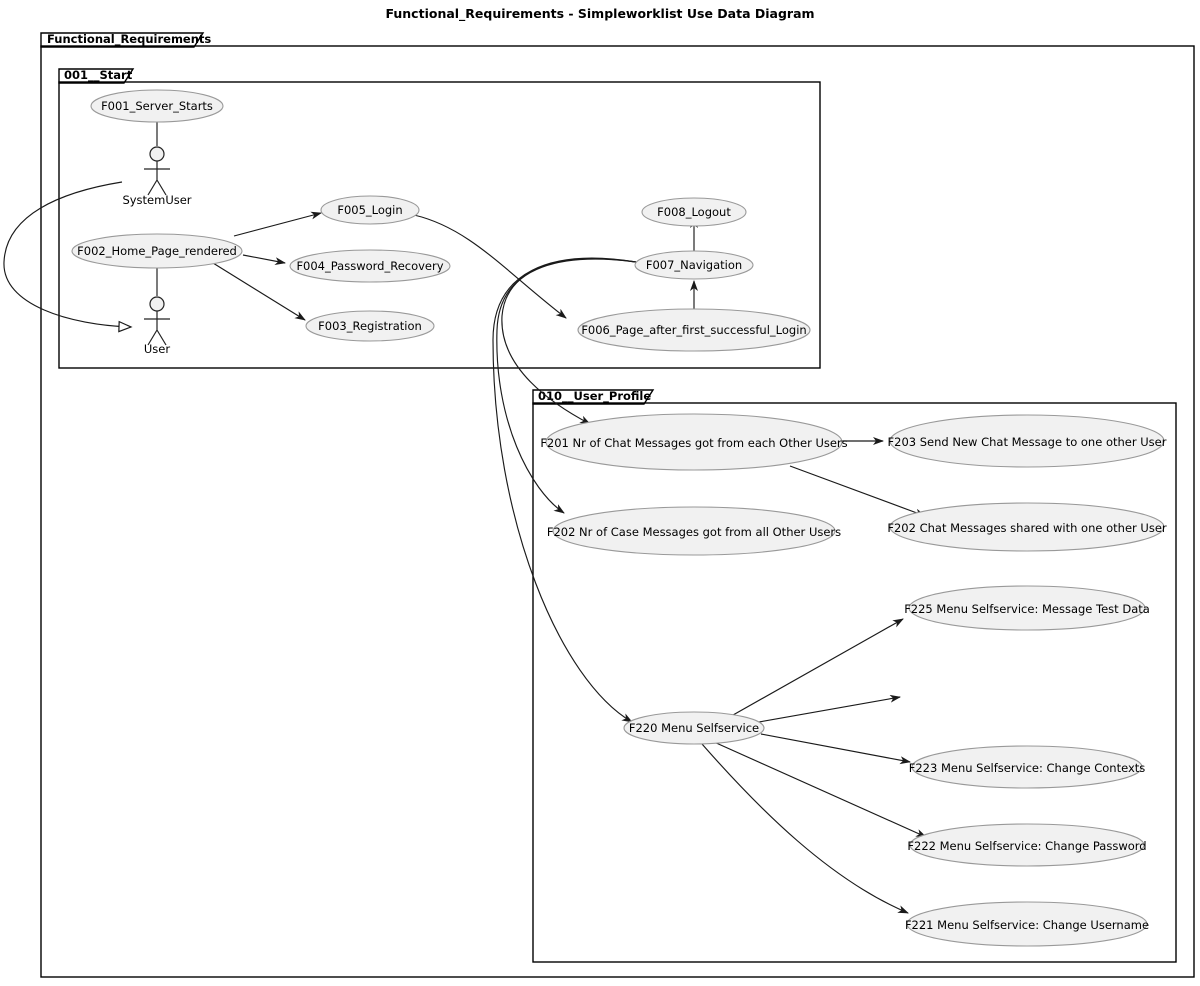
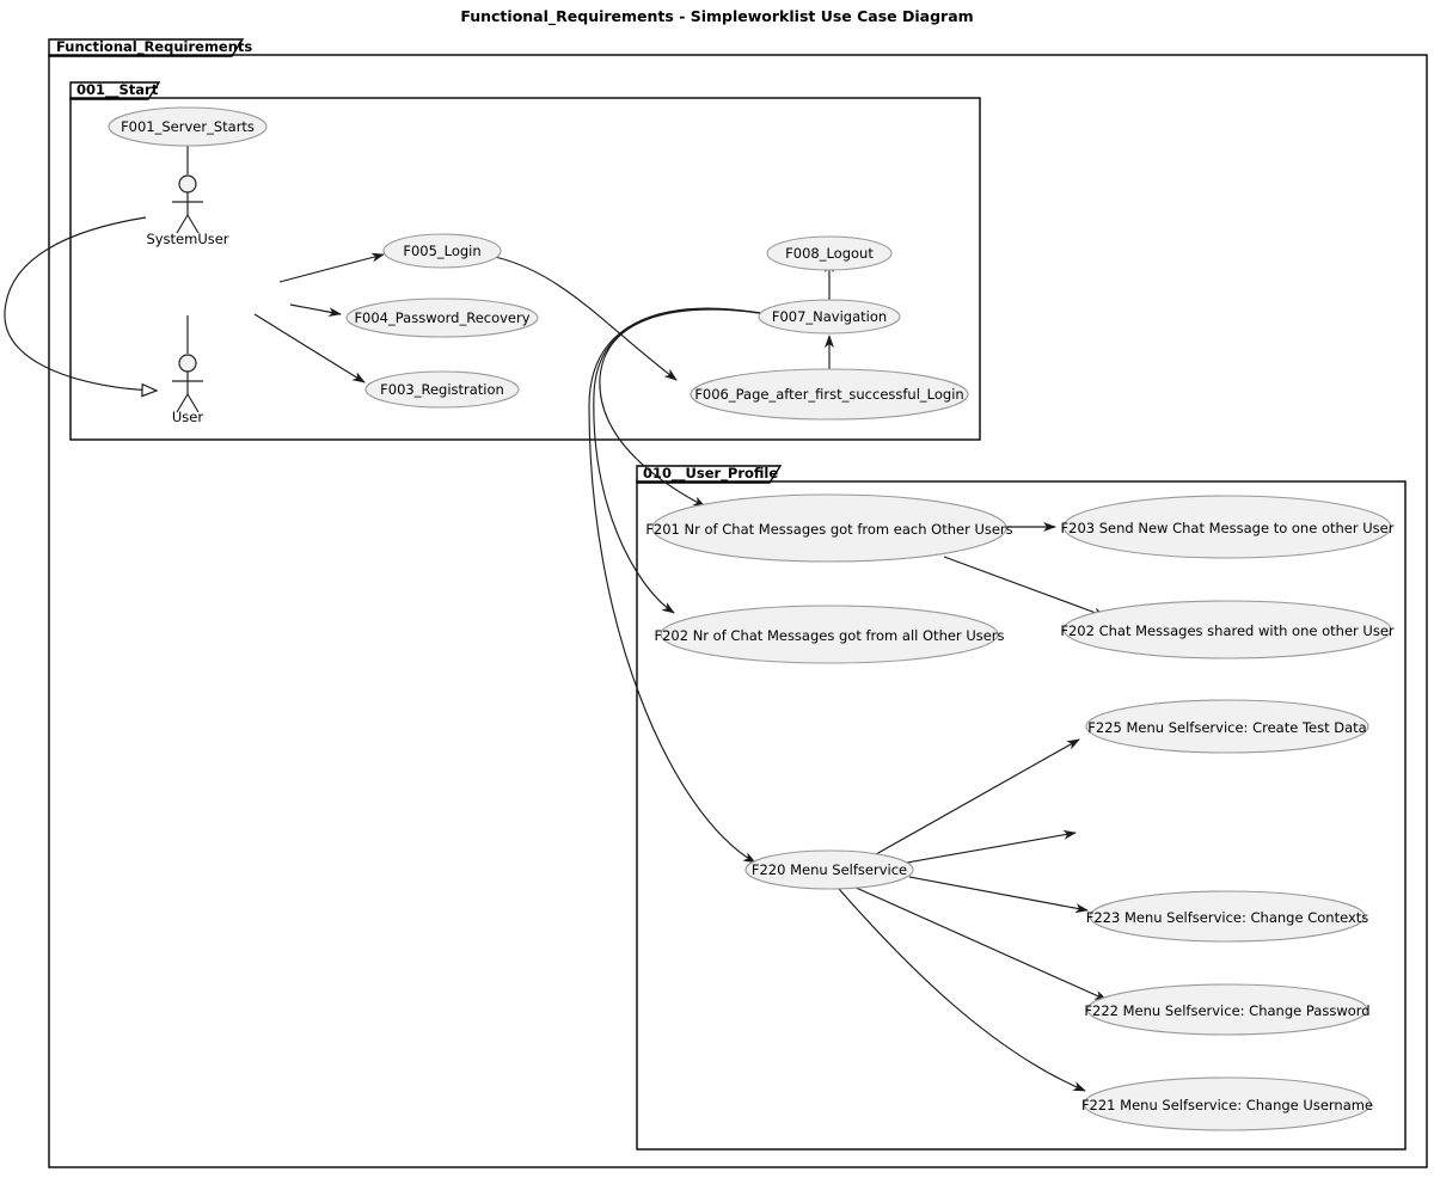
- Functional_Requirements - Simpleworklist Use Data Diagram
+ Functional_Requirements - Simpleworklist Use Case Diagram
  Functional_Requirements
  001__Start
  010__User_Profile
  SystemUser
  User
  F001_Server_Starts
- F002_Home_Page_rendered
  F003_Registration
  F004_Password_Recovery
  F005_Login
  F006_Page_after_first_successful_Login
  F007_Navigation
  F008_Logout
  F201 Nr of Chat Messages got from each Other Users
- F202 Nr of Case Messages got from all Other Users
+ F202 Nr of Chat Messages got from all Other Users
  F203 Send New Chat Message to one other User
  F202 Chat Messages shared with one other User
  F220 Menu Selfservice
  F221 Menu Selfservice: Change Username
  F222 Menu Selfservice: Change Password
  F223 Menu Selfservice: Change Contexts
- F225 Menu Selfservice: Message Test Data
+ F225 Menu Selfservice: Create Test Data
